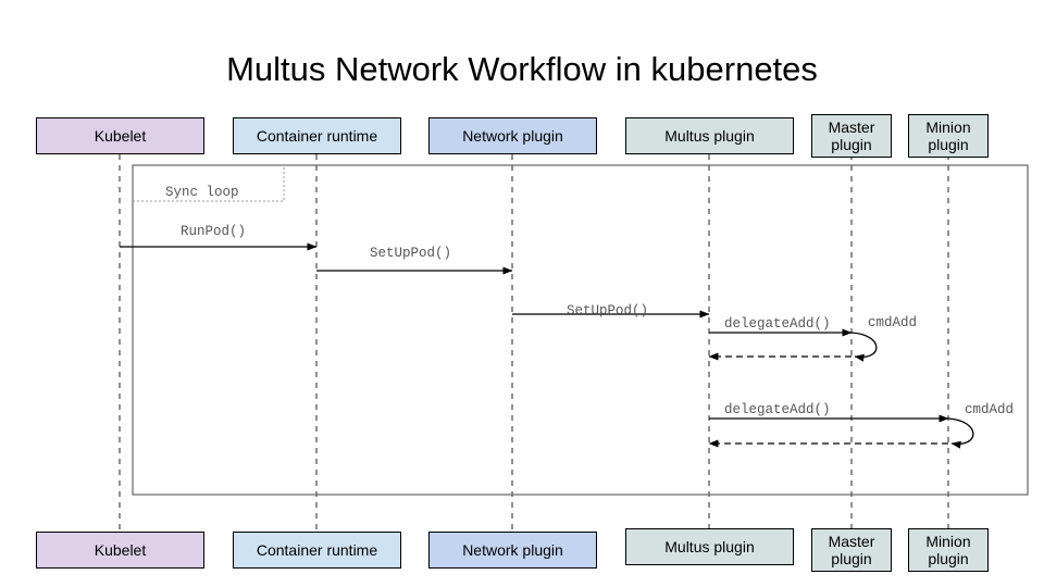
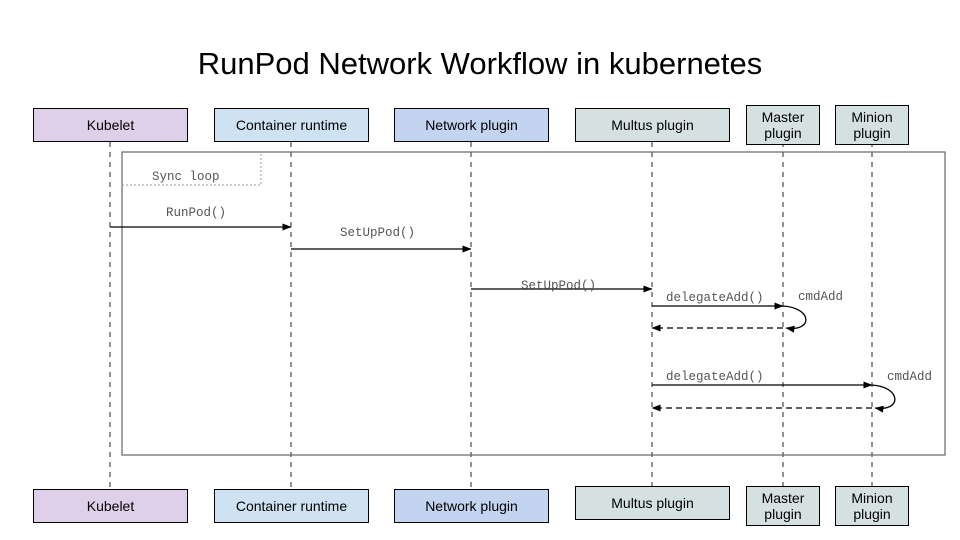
- Multus Network Workflow in kubernetes
+ RunPod Network Workflow in kubernetes
  Kubelet
  Kubelet
  Container runtime
  Container runtime
  Network plugin
  Network plugin
  Multus plugin
  Multus plugin
  Master
  plugin
  Master
  plugin
  Minion
  plugin
  Minion
  plugin
  RunPod()
  SetUpPod()
  SetUpPod()
  delegateAdd()
  cmdAdd
  delegateAdd()
  cmdAdd
  Sync loop
